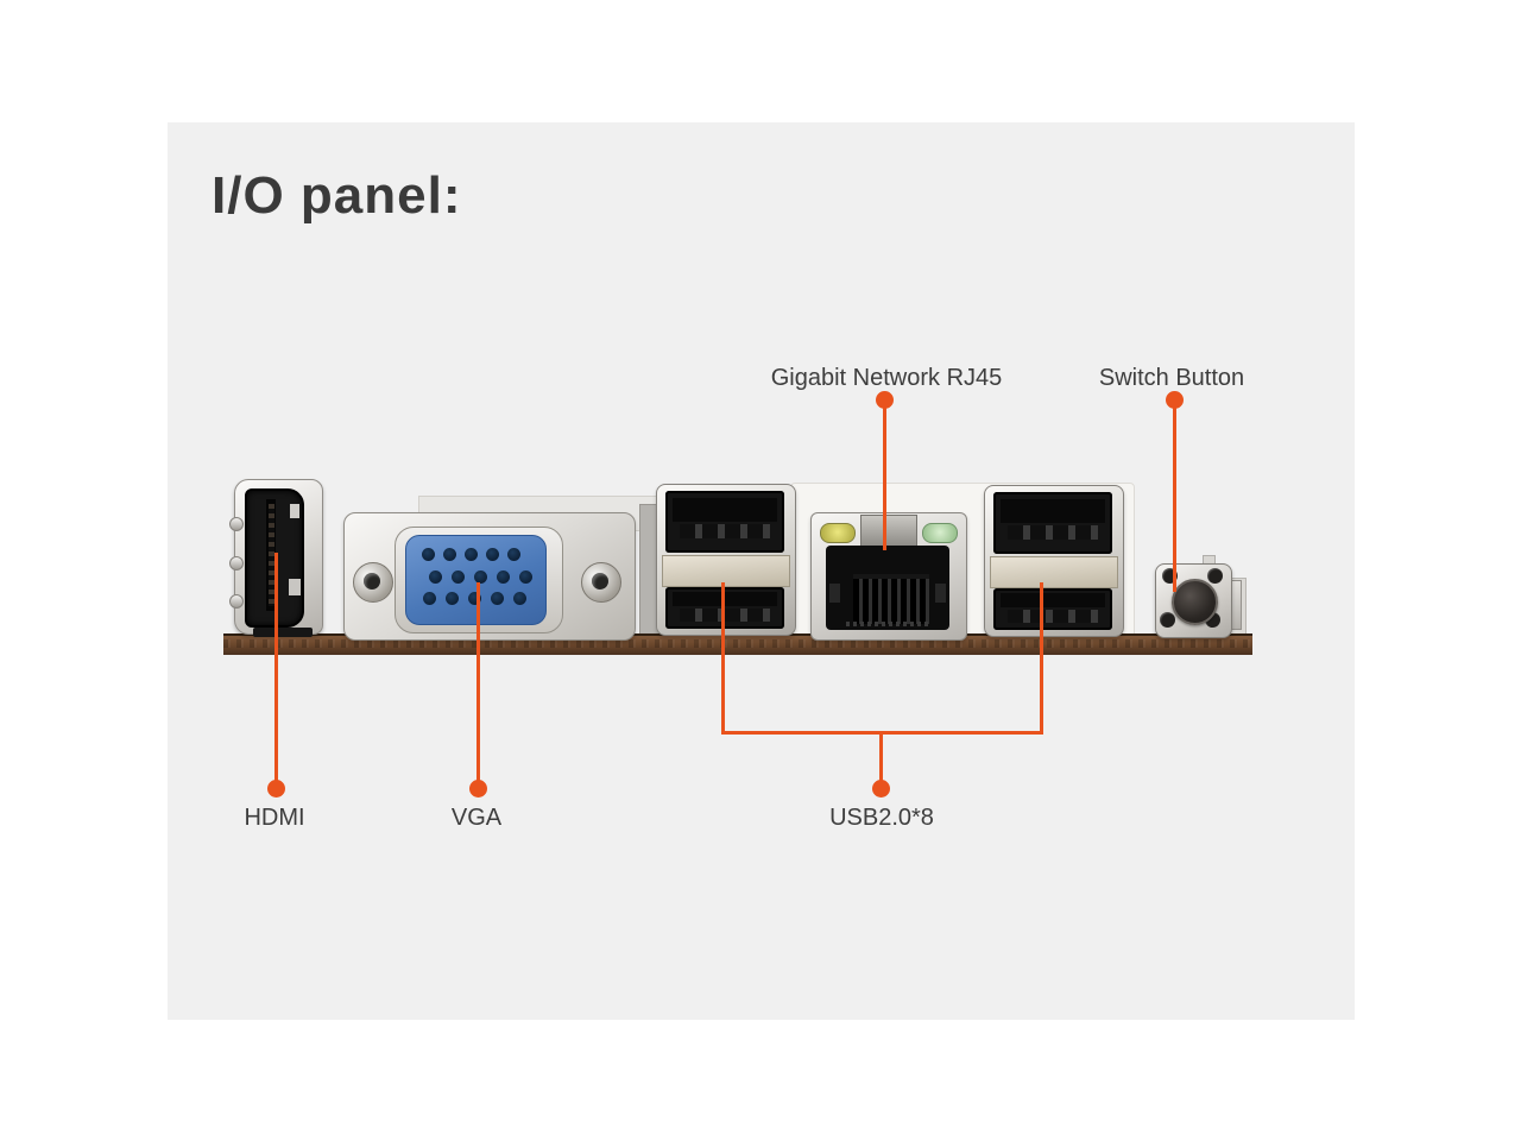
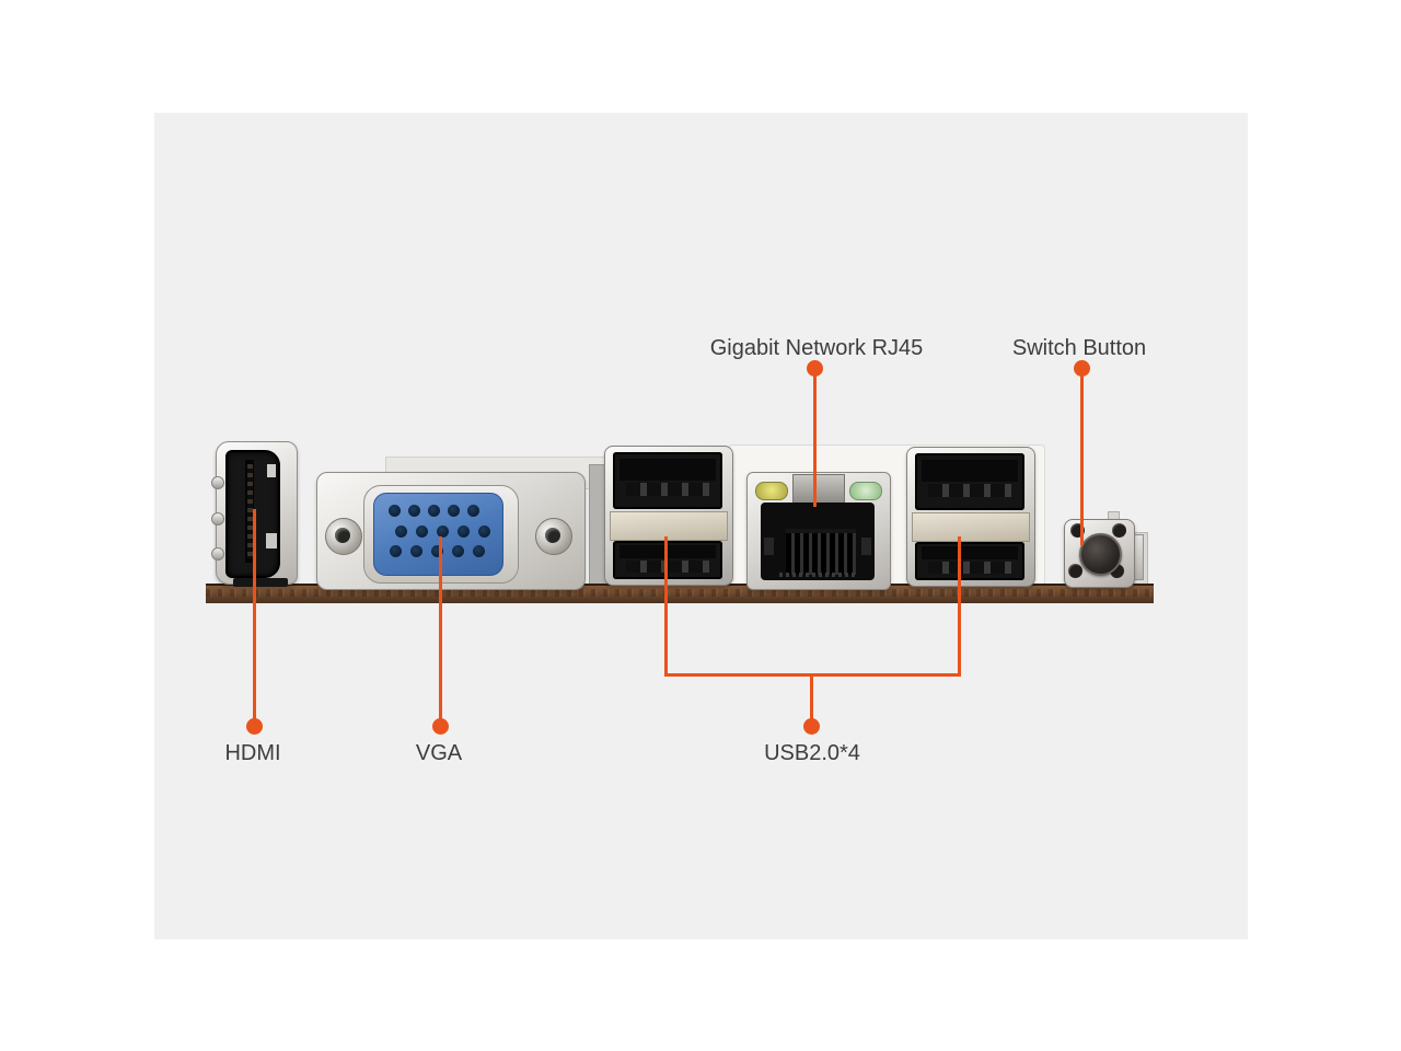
- I/O panel:
  Gigabit Network RJ45
  Switch Button
  HDMI
  VGA
- USB2.0*8
+ USB2.0*4
